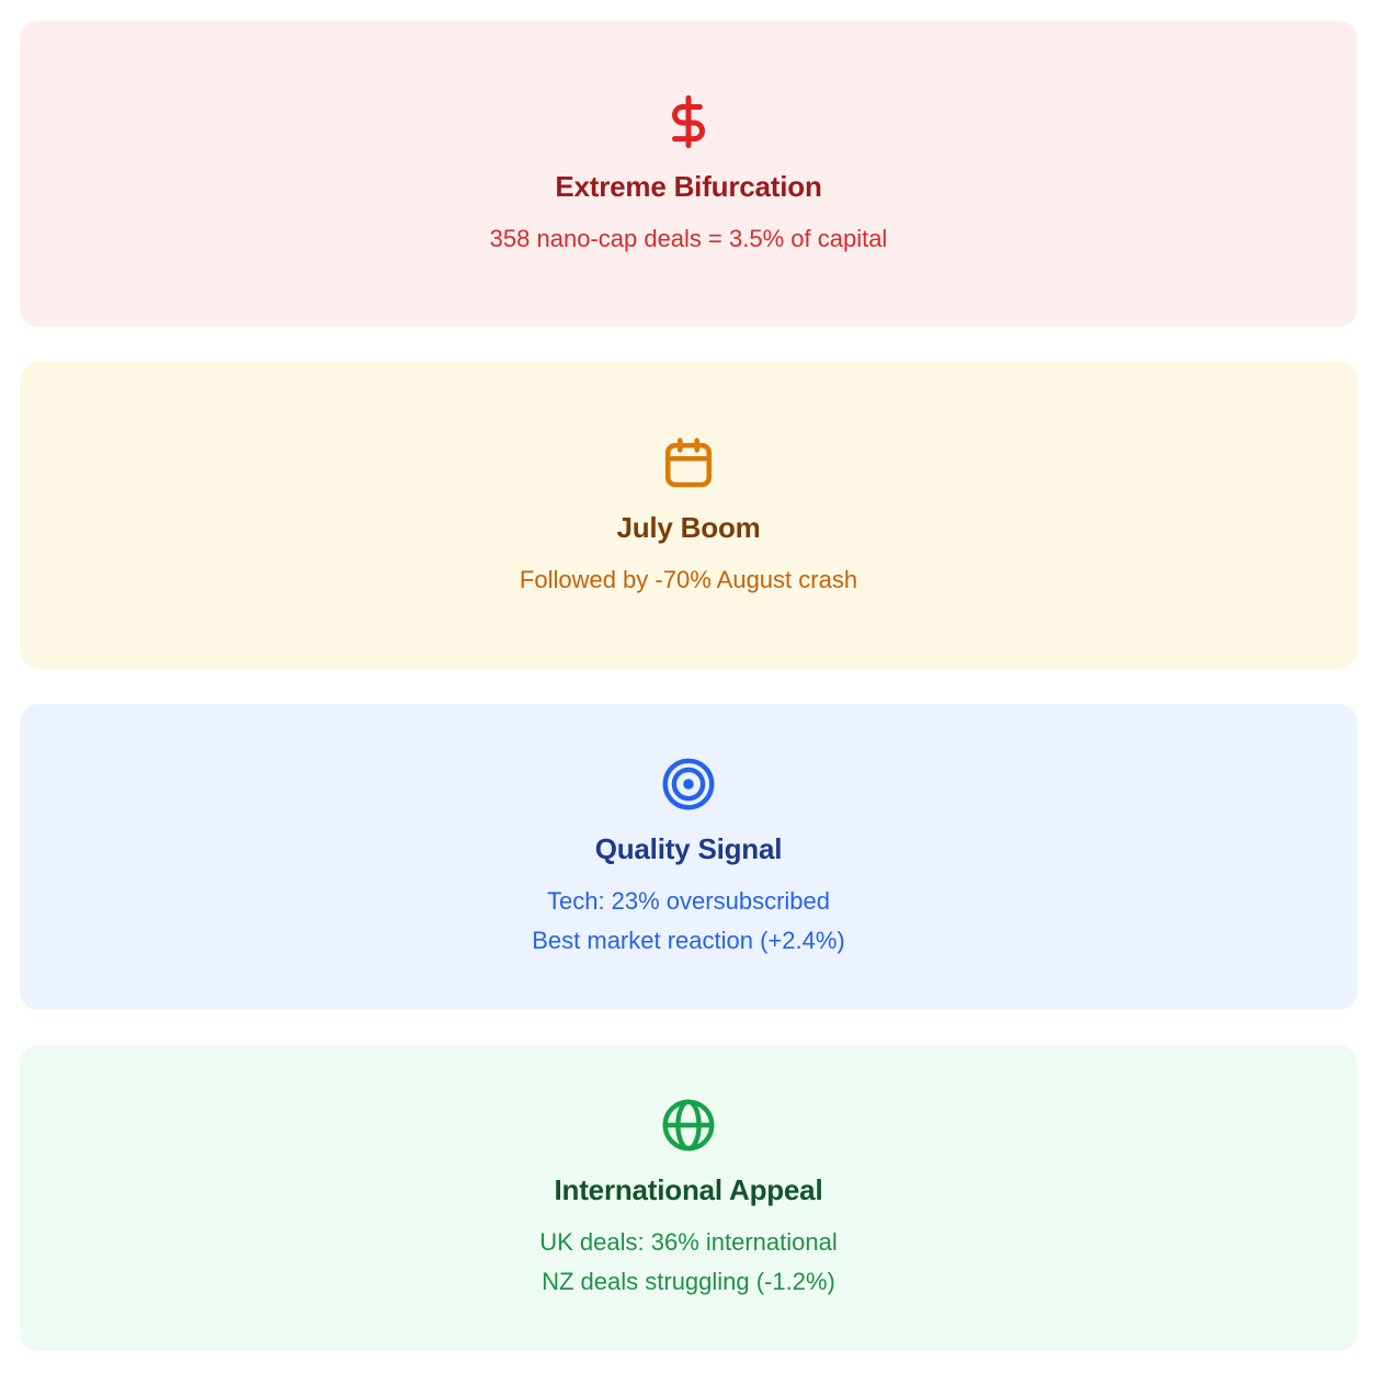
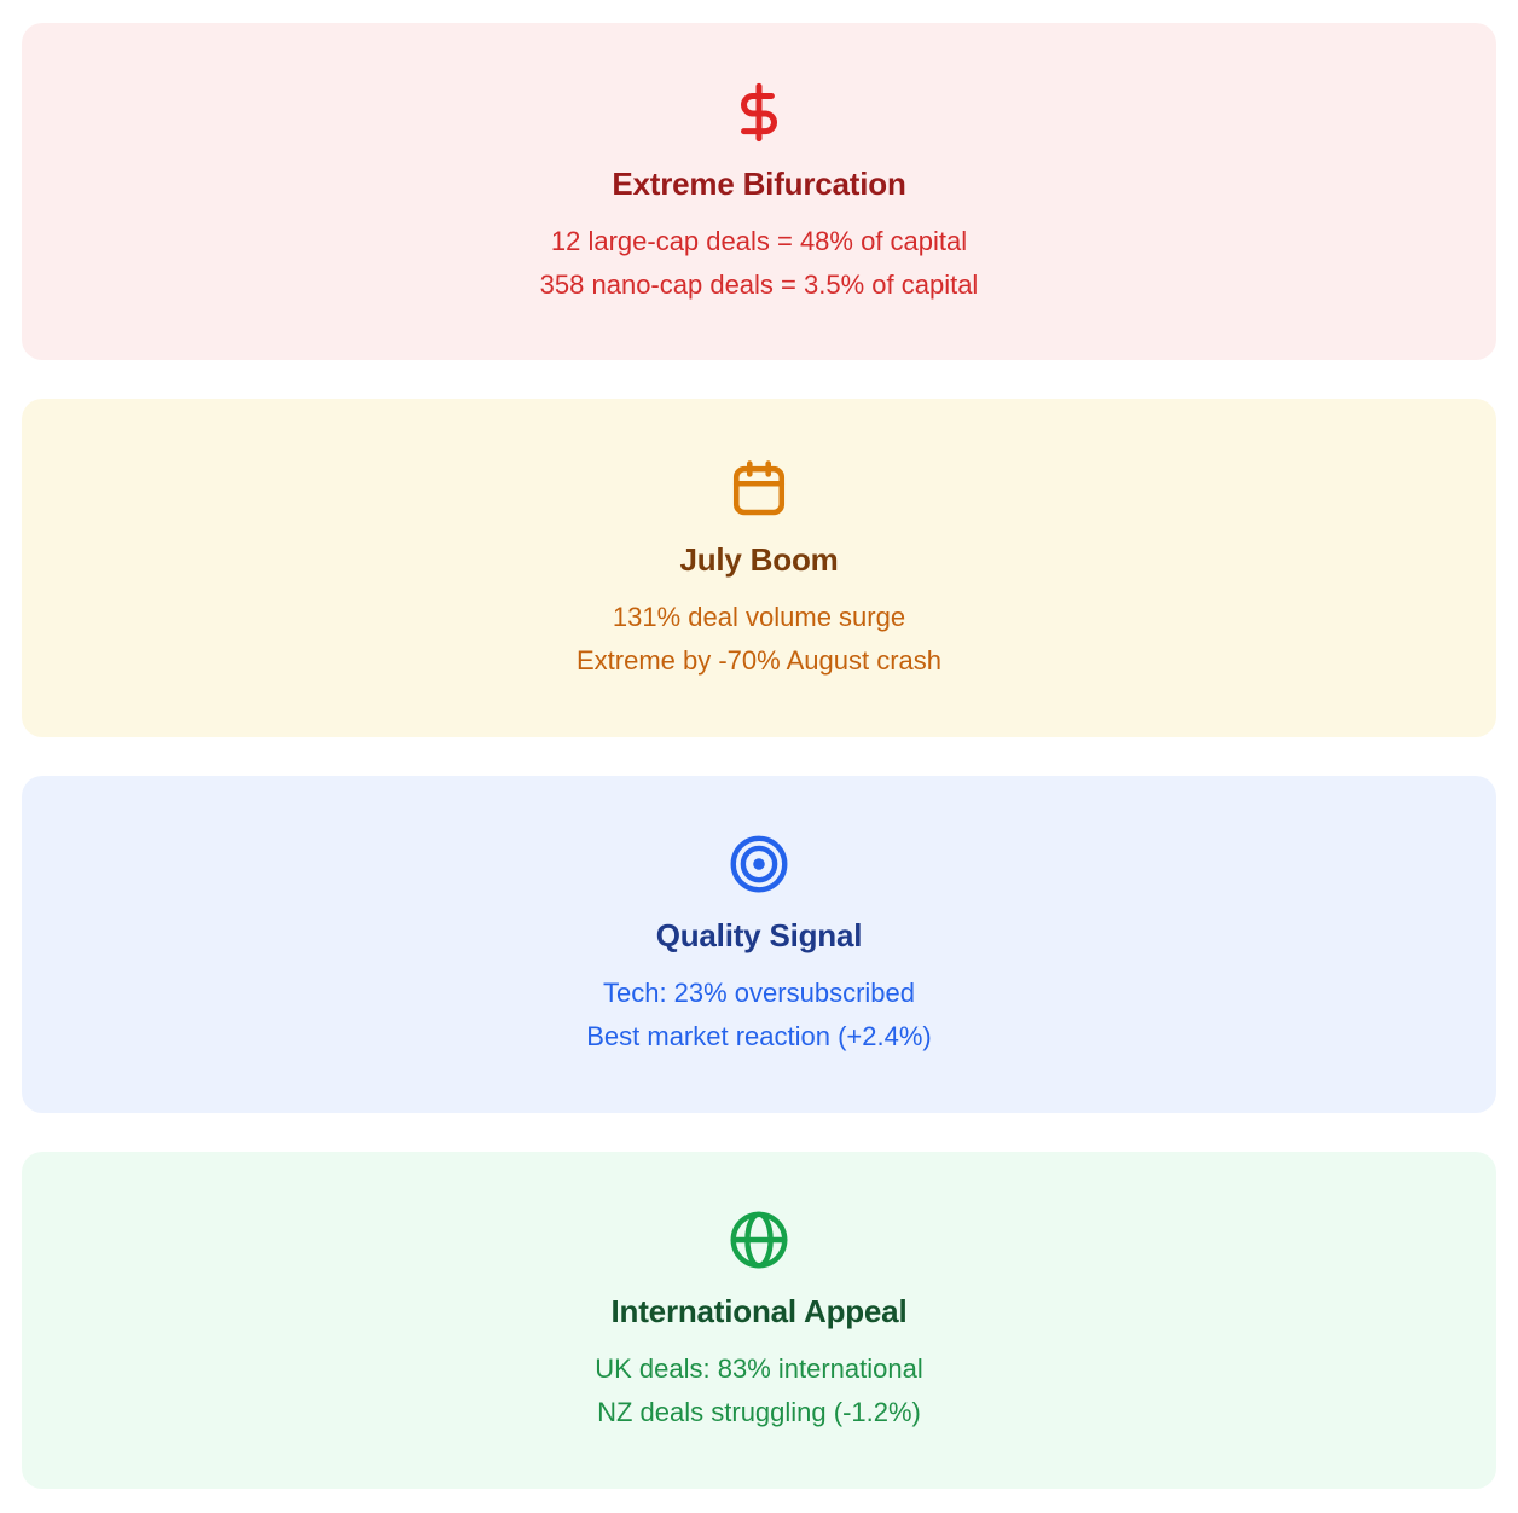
  Extreme Bifurcation
+ 12 large-cap deals = 48% of capital
  358 nano-cap deals = 3.5% of capital
  July Boom
+ 131% deal volume surge
- Followed by -70% August crash
+ Extreme by -70% August crash
  Quality Signal
  Tech: 23% oversubscribed
  Best market reaction (+2.4%)
  International Appeal
- UK deals: 36% international
+ UK deals: 83% international
  NZ deals struggling (-1.2%)
